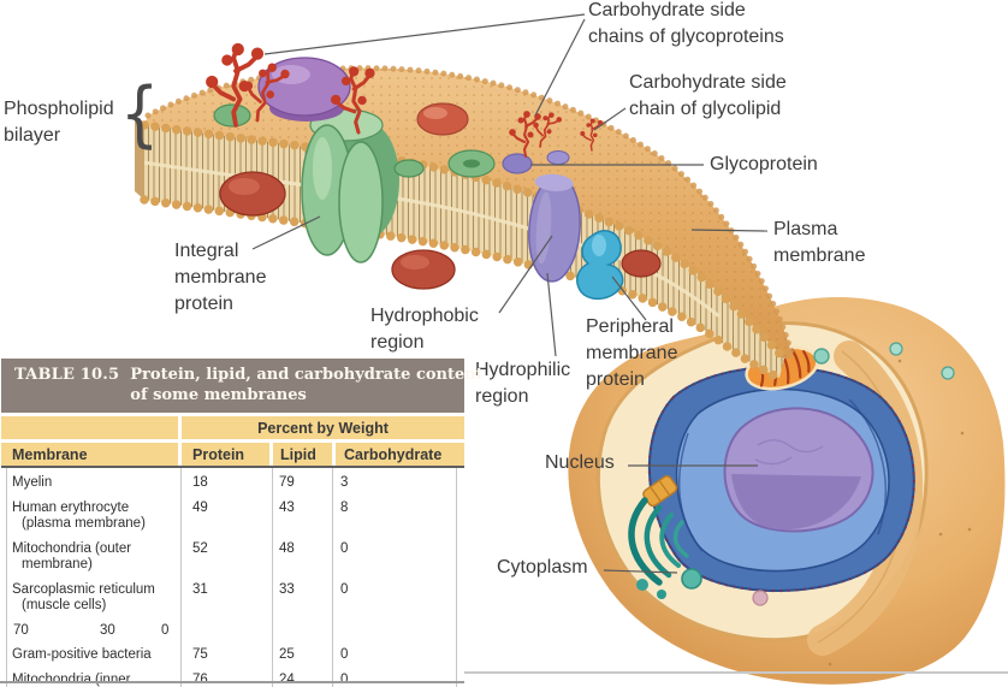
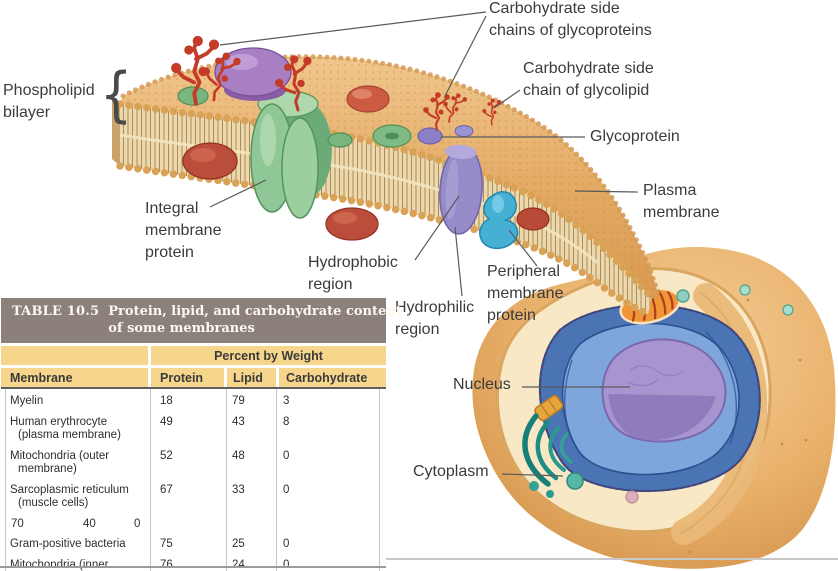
  Carbohydrate side
  chains of glycoproteins
  Carbohydrate side
  chain of glycolipid
  Glycoprotein
  Plasma
  membrane
  Phospholipid
  bilayer
  {
  Integral
  membrane
  protein
  Hydrophobic
  region
  Hydrophilic
  region
  Peripheral
  membrane
  protein
  Nucleus
  Cytoplasm
  TABLE 10.5
  Protein, lipid, and carbohydrate content
  of some membranes
  Percent by Weight
  Membrane
  Protein
  Lipid
  Carbohydrate
  Myelin
  18
  79
  3
  Human erythrocyte
  (plasma membrane)
  49
  43
  8
  Mitochondria (outer
  membrane)
  52
  48
  0
  Sarcoplasmic reticulum
  (muscle cells)
- 31
+ 67
  33
  0
  70
- 30
+ 40
  0
  Gram-positive bacteria
  75
  25
  0
  Mitochondria (inner
  76
  24
  0
